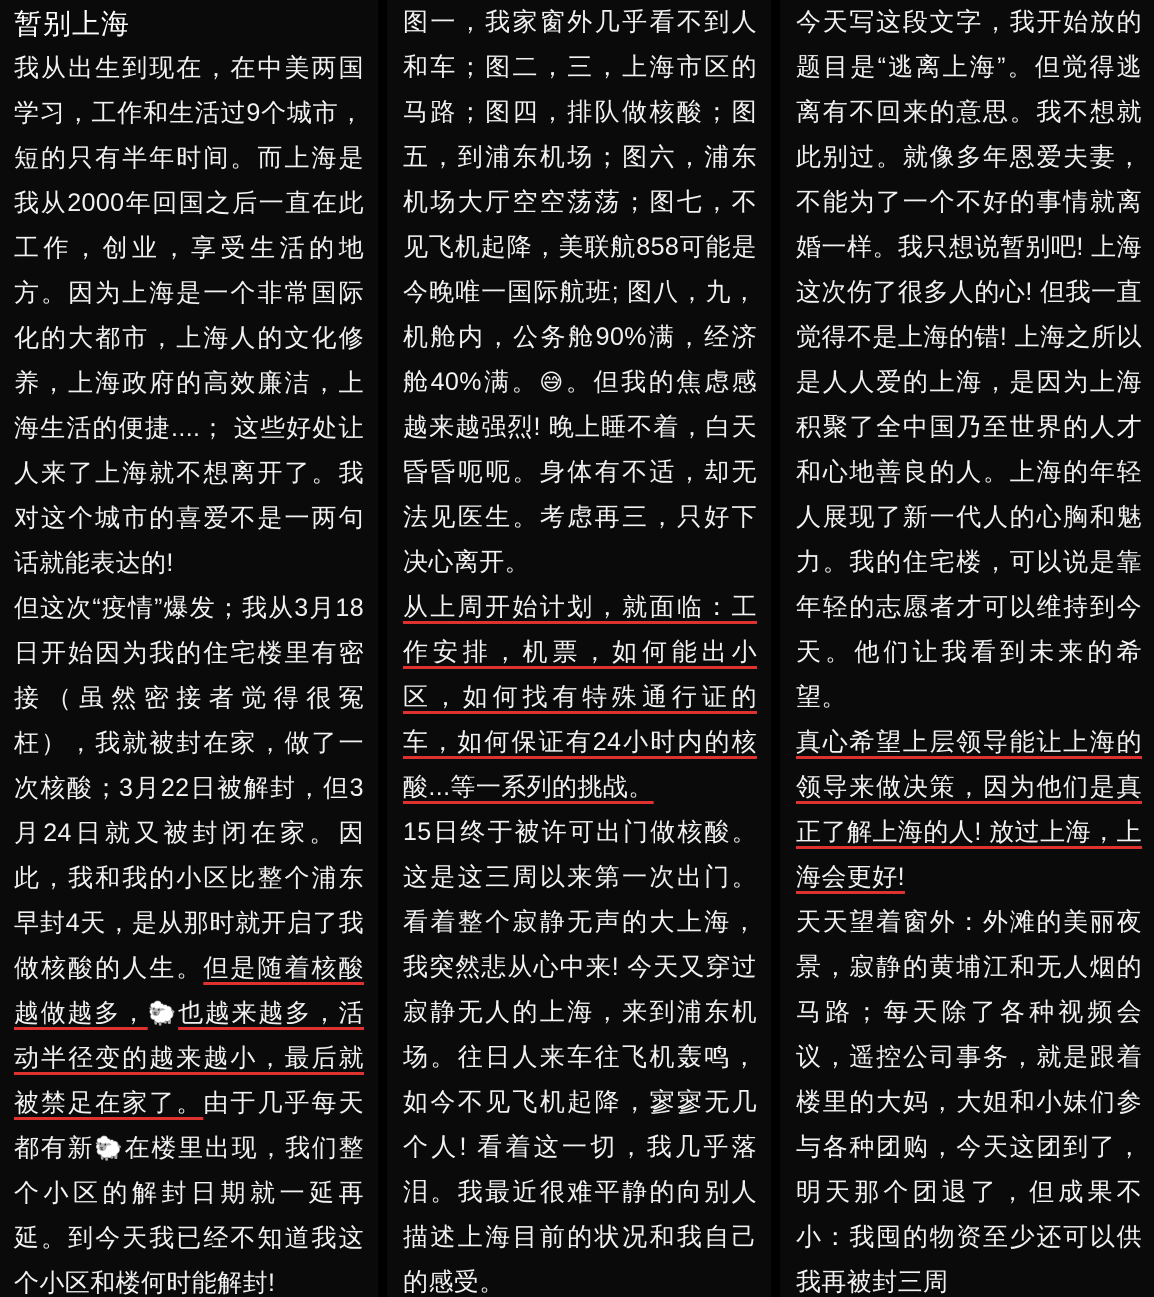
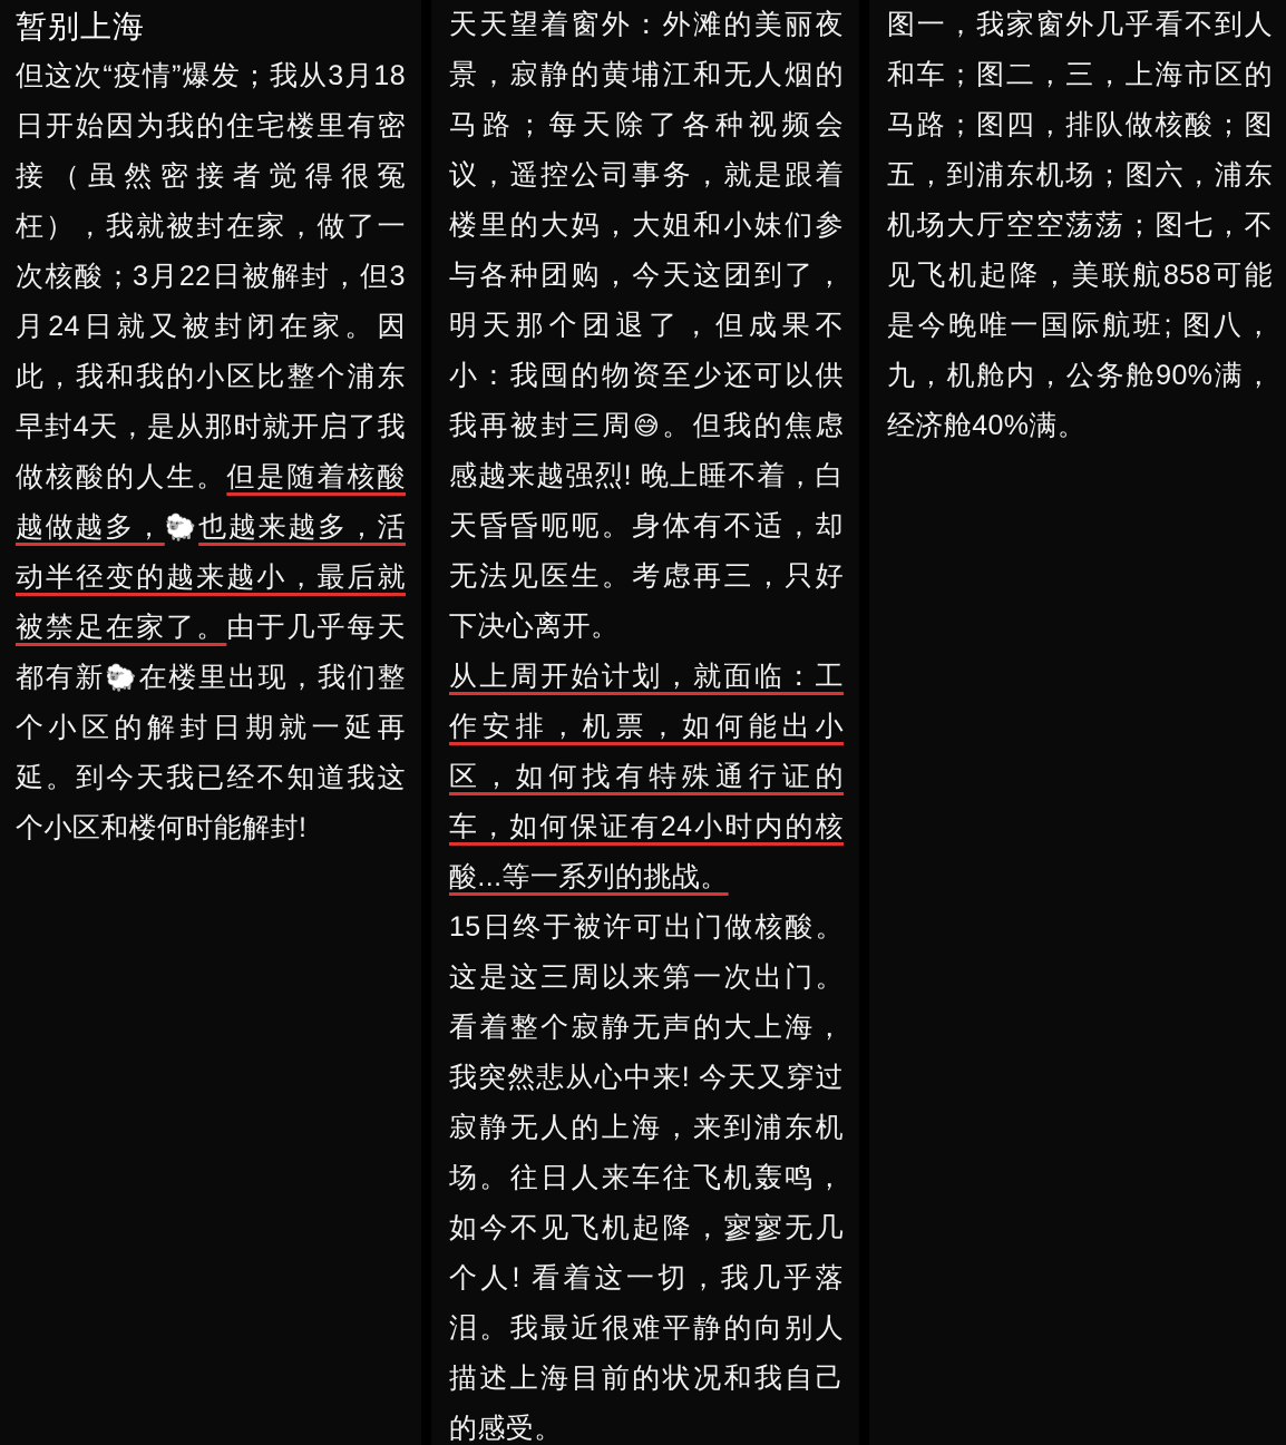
  暂别上海
- 我从出生到现在，在中美两国学习，工作和生活过9个城市，短的只有半年时间。而上海是我从2000年回国之后一直在此工作，创业，享受生活的地方。因为上海是一个非常国际化的大都市，上海人的文化修养，上海政府的高效廉洁，上海生活的便捷....； 这些好处让人来了上海就不想离开了。我对这个城市的喜爱不是一两句话就能表达的!
  但这次“疫情”爆发；我从3月18日开始因为我的住宅楼里有密接（虽然密接者觉得很冤枉），我就被封在家，做了一次核酸；3月22日被解封，但3月24日就又被封闭在家。因此，我和我的小区比整个浦东早封4天，是从那时就开启了我做核酸的人生。但是随着核酸越做越多，🐑也越来越多，活动半径变的越来越小，最后就被禁足在家了。由于几乎每天都有新🐑在楼里出现，我们整个小区的解封日期就一延再延。到今天我已经不知道我这个小区和楼何时能解封!
- 图一，我家窗外几乎看不到人和车；图二，三，上海市区的马路；图四，排队做核酸；图五，到浦东机场；图六，浦东机场大厅空空荡荡；图七，不见飞机起降，美联航858可能是今晚唯一国际航班; 图八，九，机舱内，公务舱90%满，经济舱40%满。😅。但我的焦虑感越来越强烈! 晚上睡不着，白天昏昏呃呃。身体有不适，却无法见医生。考虑再三，只好下决心离开。
+ 天天望着窗外：外滩的美丽夜景，寂静的黄埔江和无人烟的马路；每天除了各种视频会议，遥控公司事务，就是跟着楼里的大妈，大姐和小妹们参与各种团购，今天这团到了，明天那个团退了，但成果不小：我囤的物资至少还可以供我再被封三周😅。但我的焦虑感越来越强烈! 晚上睡不着，白天昏昏呃呃。身体有不适，却无法见医生。考虑再三，只好下决心离开。
  从上周开始计划，就面临：工作安排，机票，如何能出小区，如何找有特殊通行证的车，如何保证有24小时内的核酸...等一系列的挑战。
  15日终于被许可出门做核酸。这是这三周以来第一次出门。看着整个寂静无声的大上海，我突然悲从心中来! 今天又穿过寂静无人的上海，来到浦东机场。往日人来车往飞机轰鸣，如今不见飞机起降，寥寥无几个人! 看着这一切，我几乎落泪。我最近很难平静的向别人描述上海目前的状况和我自己的感受。
- 今天写这段文字，我开始放的题目是“逃离上海”。但觉得逃离有不回来的意思。我不想就此别过。就像多年恩爱夫妻，不能为了一个不好的事情就离婚一样。我只想说暂别吧! 上海这次伤了很多人的心! 但我一直觉得不是上海的错! 上海之所以是人人爱的上海，是因为上海积聚了全中国乃至世界的人才和心地善良的人。上海的年轻人展现了新一代人的心胸和魅力。我的住宅楼，可以说是靠年轻的志愿者才可以维持到今天。他们让我看到未来的希望。
- 真心希望上层领导能让上海的领导来做决策，因为他们是真正了解上海的人! 放过上海，上海会更好!
- 天天望着窗外：外滩的美丽夜景，寂静的黄埔江和无人烟的马路；每天除了各种视频会议，遥控公司事务，就是跟着楼里的大妈，大姐和小妹们参与各种团购，今天这团到了，明天那个团退了，但成果不小：我囤的物资至少还可以供我再被封三周
+ 图一，我家窗外几乎看不到人和车；图二，三，上海市区的马路；图四，排队做核酸；图五，到浦东机场；图六，浦东机场大厅空空荡荡；图七，不见飞机起降，美联航858可能是今晚唯一国际航班; 图八，九，机舱内，公务舱90%满，经济舱40%满。
